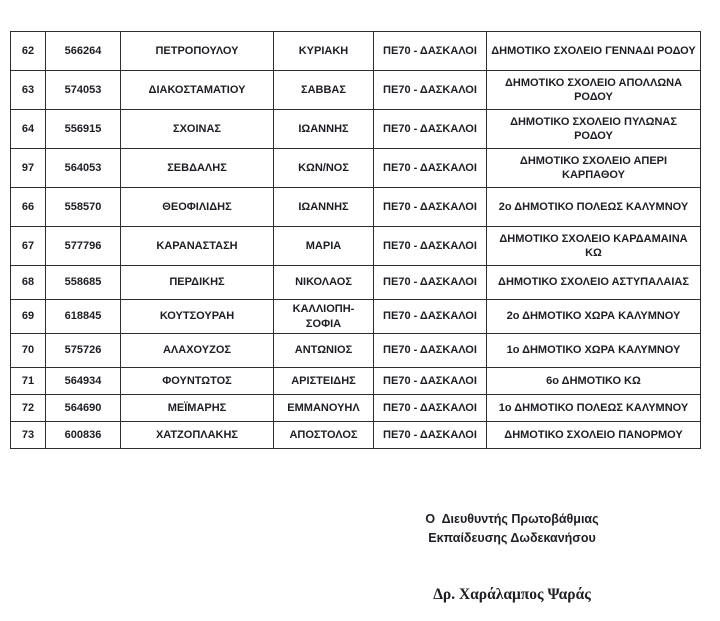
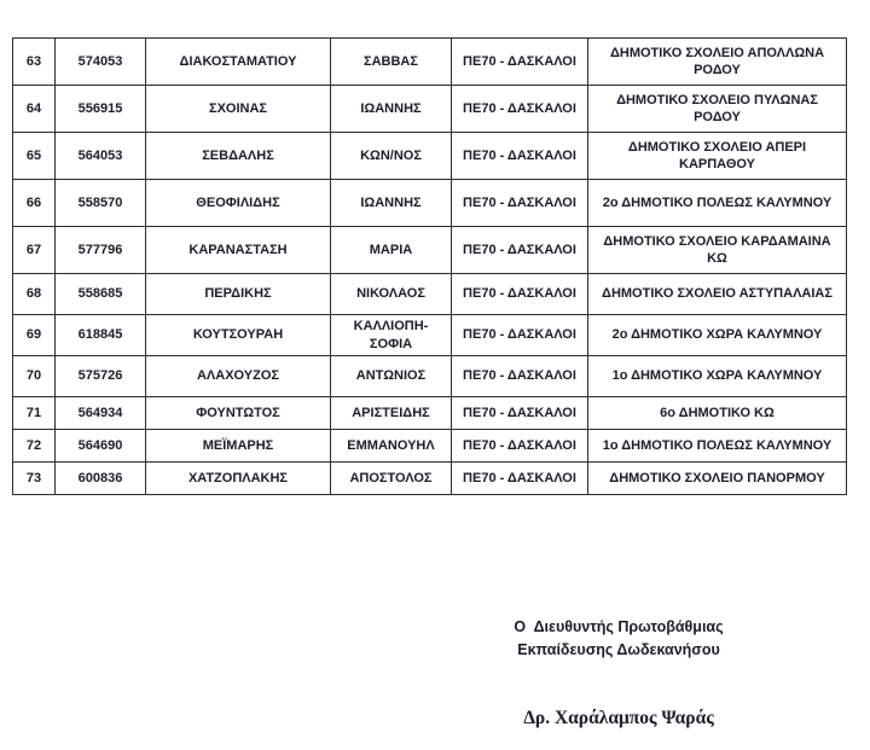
- 62	566264	ΠΕΤΡΟΠΟΥΛΟΥ	ΚΥΡΙΑΚΗ	ΠΕ70 - ΔΑΣΚΑΛΟΙ	ΔΗΜΟΤΙΚΟ ΣΧΟΛΕΙΟ ΓΕΝΝΑΔΙ ΡΟΔΟΥ
  63	574053	ΔΙΑΚΟΣΤΑΜΑΤΙΟΥ	ΣΑΒΒΑΣ	ΠΕ70 - ΔΑΣΚΑΛΟΙ	ΔΗΜΟΤΙΚΟ ΣΧΟΛΕΙΟ ΑΠΟΛΛΩΝΑ ΡΟΔΟΥ
  64	556915	ΣΧΟΙΝΑΣ	ΙΩΑΝΝΗΣ	ΠΕ70 - ΔΑΣΚΑΛΟΙ	ΔΗΜΟΤΙΚΟ ΣΧΟΛΕΙΟ ΠΥΛΩΝΑΣ ΡΟΔΟΥ
- 97	564053	ΣΕΒΔΑΛΗΣ	ΚΩΝ/ΝΟΣ	ΠΕ70 - ΔΑΣΚΑΛΟΙ	ΔΗΜΟΤΙΚΟ ΣΧΟΛΕΙΟ ΑΠΕΡΙ ΚΑΡΠΑΘΟΥ
+ 65	564053	ΣΕΒΔΑΛΗΣ	ΚΩΝ/ΝΟΣ	ΠΕ70 - ΔΑΣΚΑΛΟΙ	ΔΗΜΟΤΙΚΟ ΣΧΟΛΕΙΟ ΑΠΕΡΙ ΚΑΡΠΑΘΟΥ
  66	558570	ΘΕΟΦΙΛΙΔΗΣ	ΙΩΑΝΝΗΣ	ΠΕ70 - ΔΑΣΚΑΛΟΙ	2ο ΔΗΜΟΤΙΚΟ ΠΟΛΕΩΣ ΚΑΛΥΜΝΟΥ
  67	577796	ΚΑΡΑΝΑΣΤΑΣΗ	ΜΑΡΙΑ	ΠΕ70 - ΔΑΣΚΑΛΟΙ	ΔΗΜΟΤΙΚΟ ΣΧΟΛΕΙΟ ΚΑΡΔΑΜΑΙΝΑ ΚΩ
  68	558685	ΠΕΡΔΙΚΗΣ	ΝΙΚΟΛΑΟΣ	ΠΕ70 - ΔΑΣΚΑΛΟΙ	ΔΗΜΟΤΙΚΟ ΣΧΟΛΕΙΟ ΑΣΤΥΠΑΛΑΙΑΣ
  69	618845	ΚΟΥΤΣΟΥΡΑΗ	ΚΑΛΛΙΟΠΗ-ΣΟΦΙΑ	ΠΕ70 - ΔΑΣΚΑΛΟΙ	2ο ΔΗΜΟΤΙΚΟ ΧΩΡΑ ΚΑΛΥΜΝΟΥ
  70	575726	ΑΛΑΧΟΥΖΟΣ	ΑΝΤΩΝΙΟΣ	ΠΕ70 - ΔΑΣΚΑΛΟΙ	1ο ΔΗΜΟΤΙΚΟ ΧΩΡΑ ΚΑΛΥΜΝΟΥ
  71	564934	ΦΟΥΝΤΩΤΟΣ	ΑΡΙΣΤΕΙΔΗΣ	ΠΕ70 - ΔΑΣΚΑΛΟΙ	6ο ΔΗΜΟΤΙΚΟ ΚΩ
  72	564690	ΜΕΪΜΑΡΗΣ	ΕΜΜΑΝΟΥΗΛ	ΠΕ70 - ΔΑΣΚΑΛΟΙ	1ο ΔΗΜΟΤΙΚΟ ΠΟΛΕΩΣ ΚΑΛΥΜΝΟΥ
  73	600836	ΧΑΤΖΟΠΛΑΚΗΣ	ΑΠΟΣΤΟΛΟΣ	ΠΕ70 - ΔΑΣΚΑΛΟΙ	ΔΗΜΟΤΙΚΟ ΣΧΟΛΕΙΟ ΠΑΝΟΡΜΟΥ
  Ο Διευθυντής Πρωτοβάθμιας
  Εκπαίδευσης Δωδεκανήσου
  Δρ. Χαράλαμπος Ψαράς
